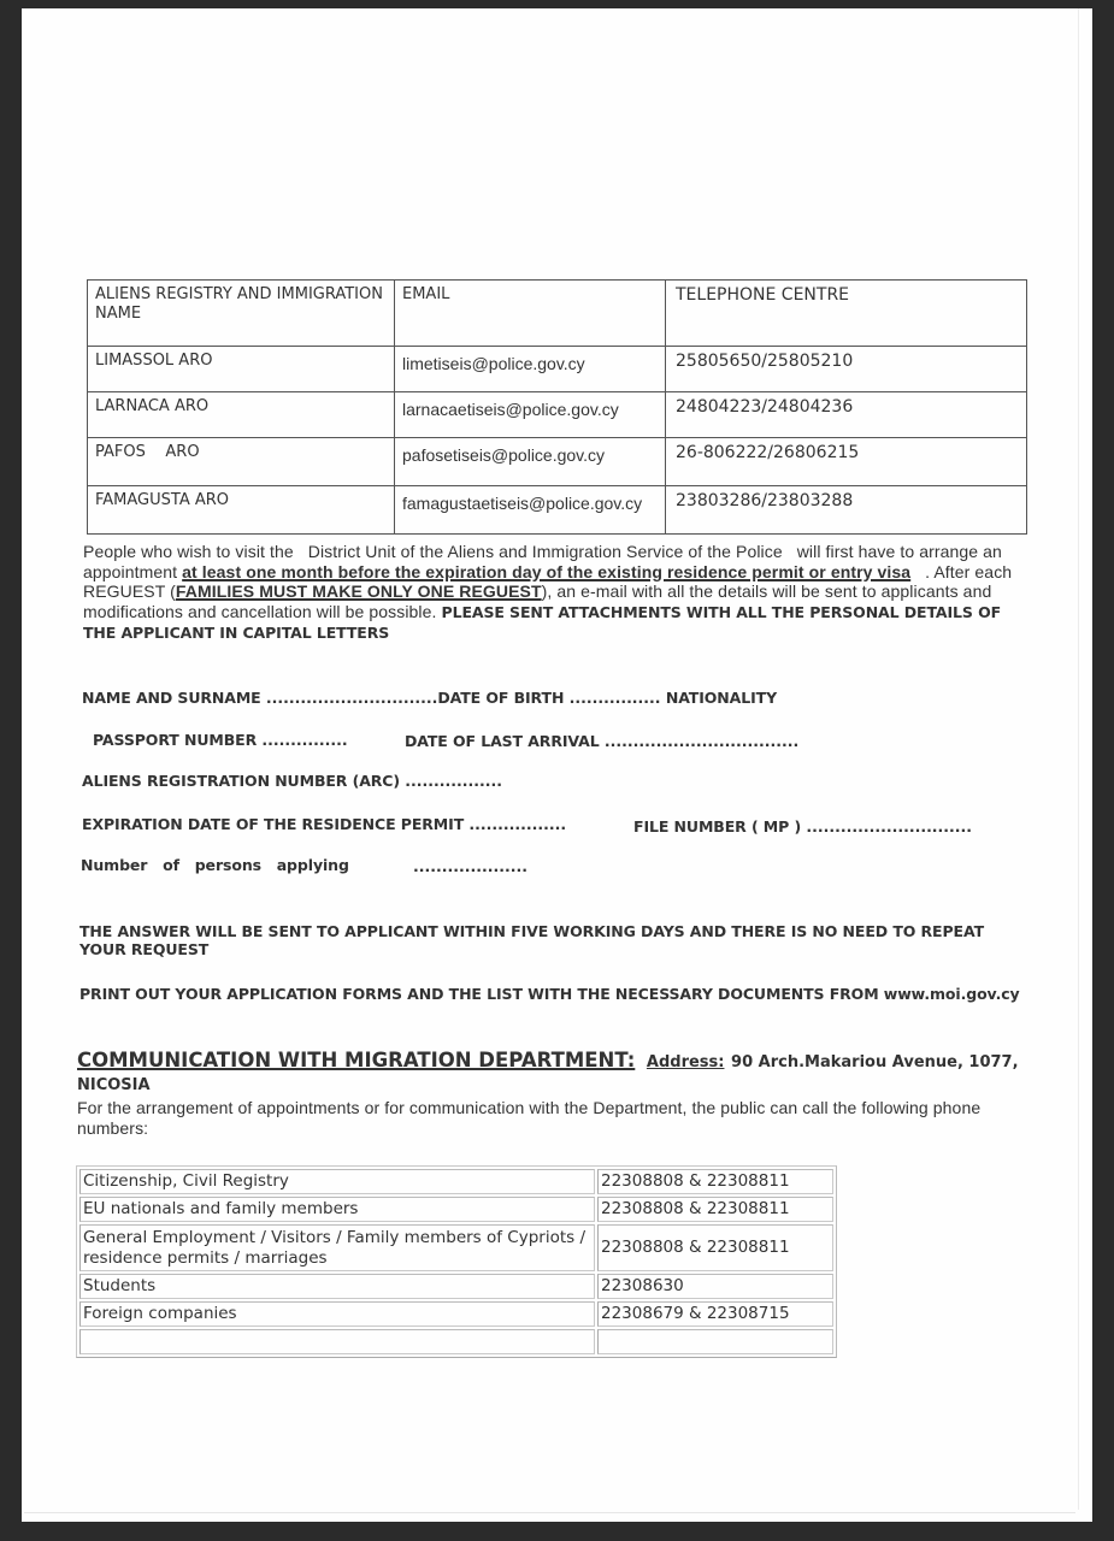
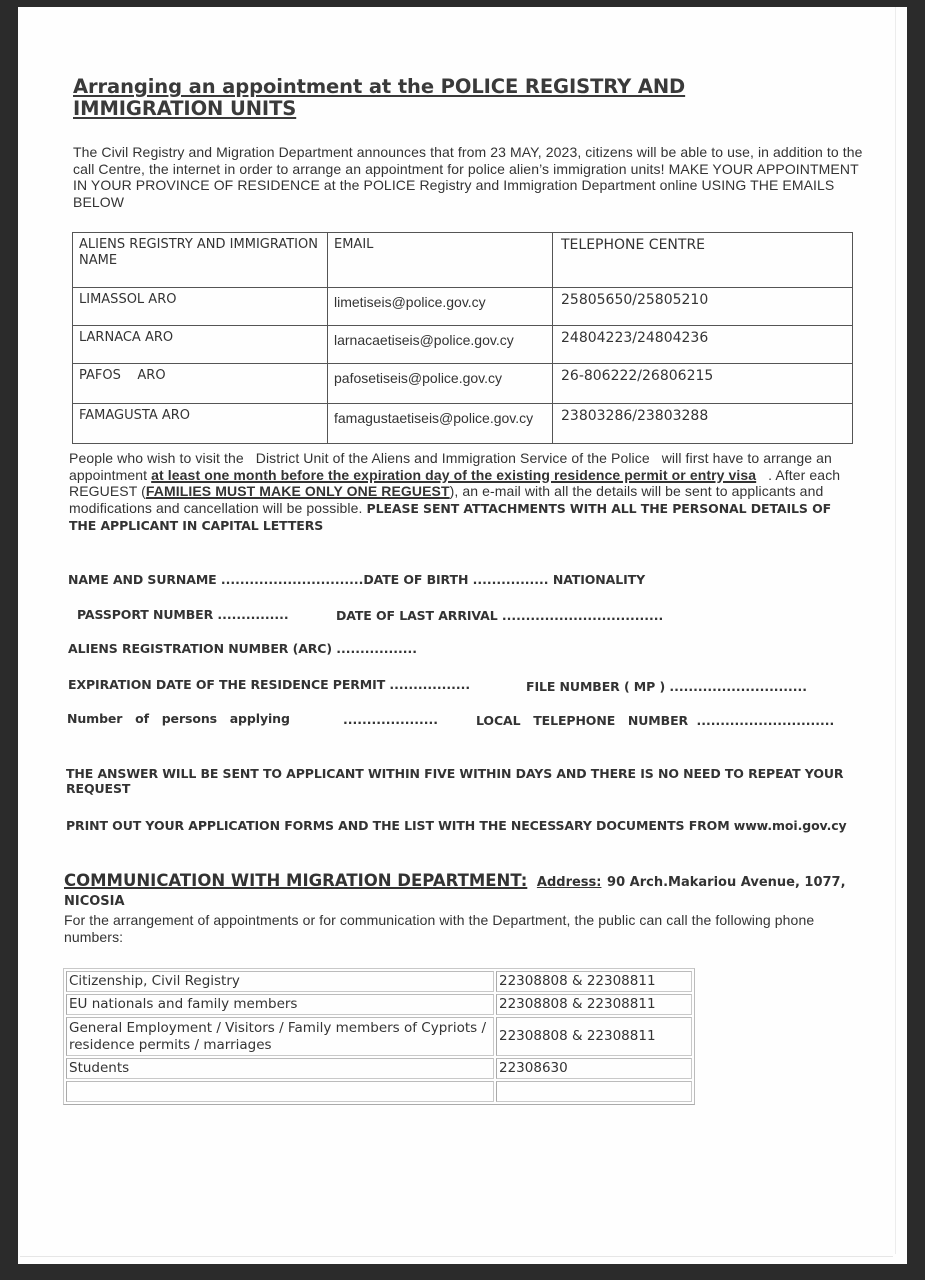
+ Arranging an appointment at the POLICE REGISTRY AND IMMIGRATION UNITS
+ The Civil Registry and Migration Department announces that from 23 MAY, 2023, citizens will be able to use, in addition to the call Centre, the internet in order to arrange an appointment for police alien’s immigration units! MAKE YOUR APPOINTMENT IN YOUR PROVINCE OF RESIDENCE at the POLICE Registry and Immigration Department online USING THE EMAILS BELOW
  ALIENS REGISTRY AND IMMIGRATION NAME	EMAIL	TELEPHONE CENTRE
  LIMASSOL ARO	limetiseis@police.gov.cy	25805650/25805210
  LARNACA ARO	larnacaetiseis@police.gov.cy	24804223/24804236
  PAFOS ARO	pafosetiseis@police.gov.cy	26-806222/26806215
  FAMAGUSTA ARO	famagustaetiseis@police.gov.cy	23803286/23803288
  People who wish to visit the District Unit of the Aliens and Immigration Service of the Police will first have to arrange an appointment at least one month before the expiration day of the existing residence permit or entry visa . After each REGUEST (FAMILIES MUST MAKE ONLY ONE REGUEST), an e-mail with all the details will be sent to applicants and modifications and cancellation will be possible. PLEASE SENT ATTACHMENTS WITH ALL THE PERSONAL DETAILS OF THE APPLICANT IN CAPITAL LETTERS
  NAME AND SURNAME ..............................DATE OF BIRTH ................ NATIONALITY
  PASSPORT NUMBER ...............
  DATE OF LAST ARRIVAL ..................................
  ALIENS REGISTRATION NUMBER (ARC) .................
  EXPIRATION DATE OF THE RESIDENCE PERMIT .................
  FILE NUMBER ( MP ) .............................
  Number of persons applying
  ....................
+ LOCAL TELEPHONE NUMBER .............................
- THE ANSWER WILL BE SENT TO APPLICANT WITHIN FIVE WORKING DAYS AND THERE IS NO NEED TO REPEAT YOUR REQUEST
+ THE ANSWER WILL BE SENT TO APPLICANT WITHIN FIVE WITHIN DAYS AND THERE IS NO NEED TO REPEAT YOUR REQUEST
  PRINT OUT YOUR APPLICATION FORMS AND THE LIST WITH THE NECESSARY DOCUMENTS FROM www.moi.gov.cy
  COMMUNICATION WITH MIGRATION DEPARTMENT: Address: 90 Arch.Makariou Avenue, 1077, NICOSIA
  For the arrangement of appointments or for communication with the Department, the public can call the following phone numbers:
  Citizenship, Civil Registry	22308808 & 22308811
  EU nationals and family members	22308808 & 22308811
  General Employment / Visitors / Family members of Cypriots / residence permits / marriages	22308808 & 22308811
  Students	22308630
- Foreign companies	22308679 & 22308715
